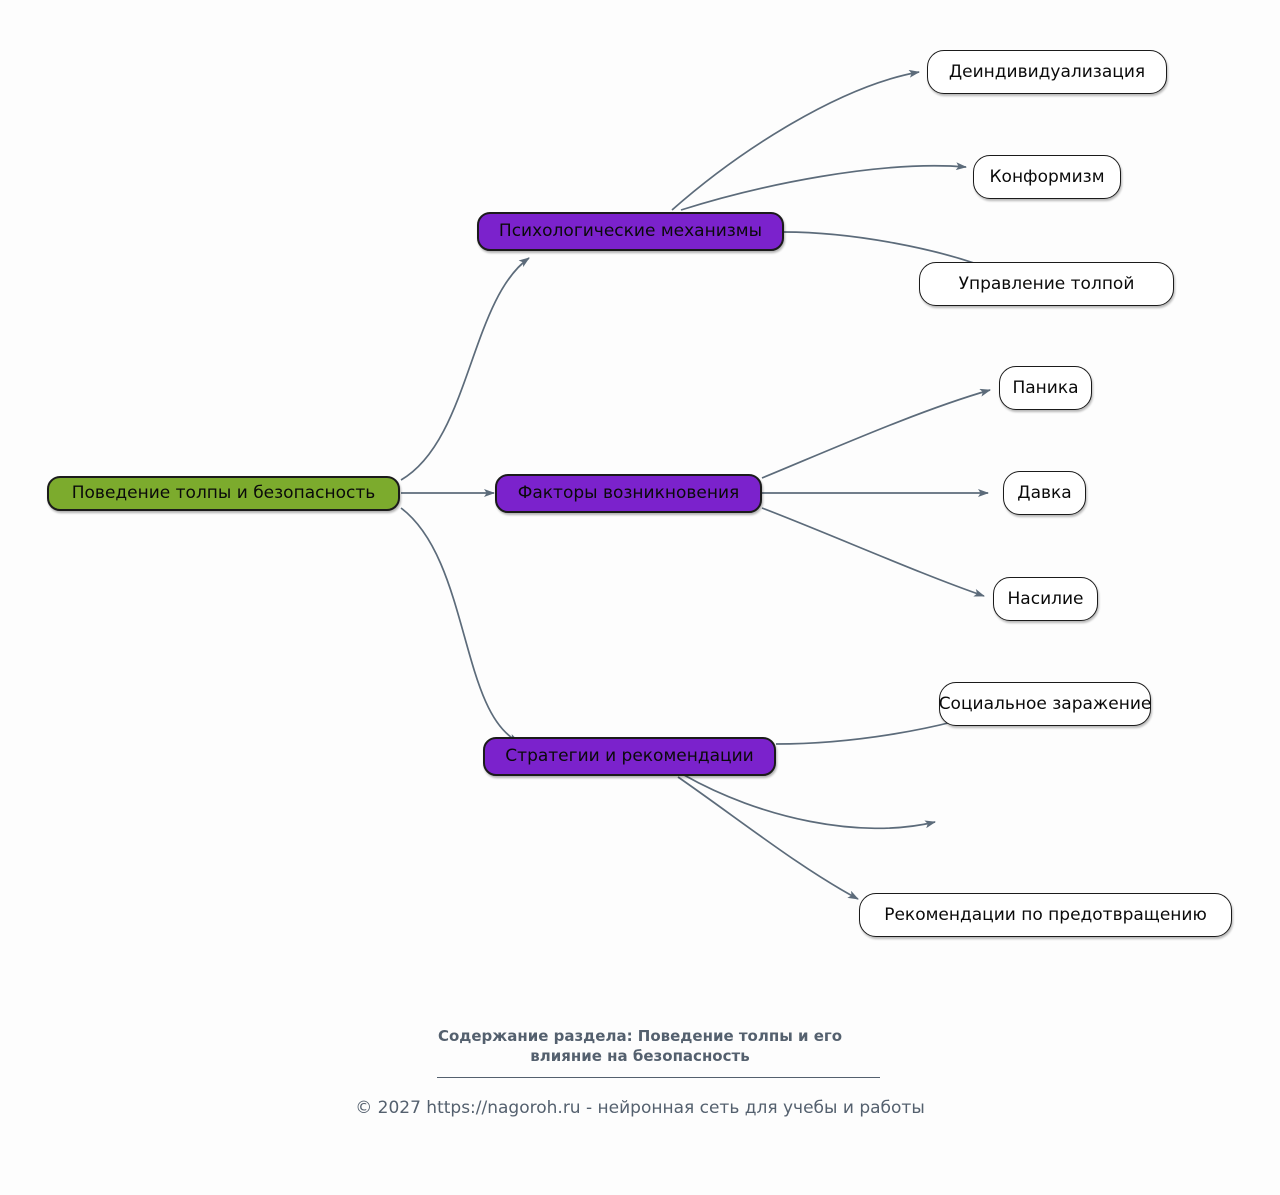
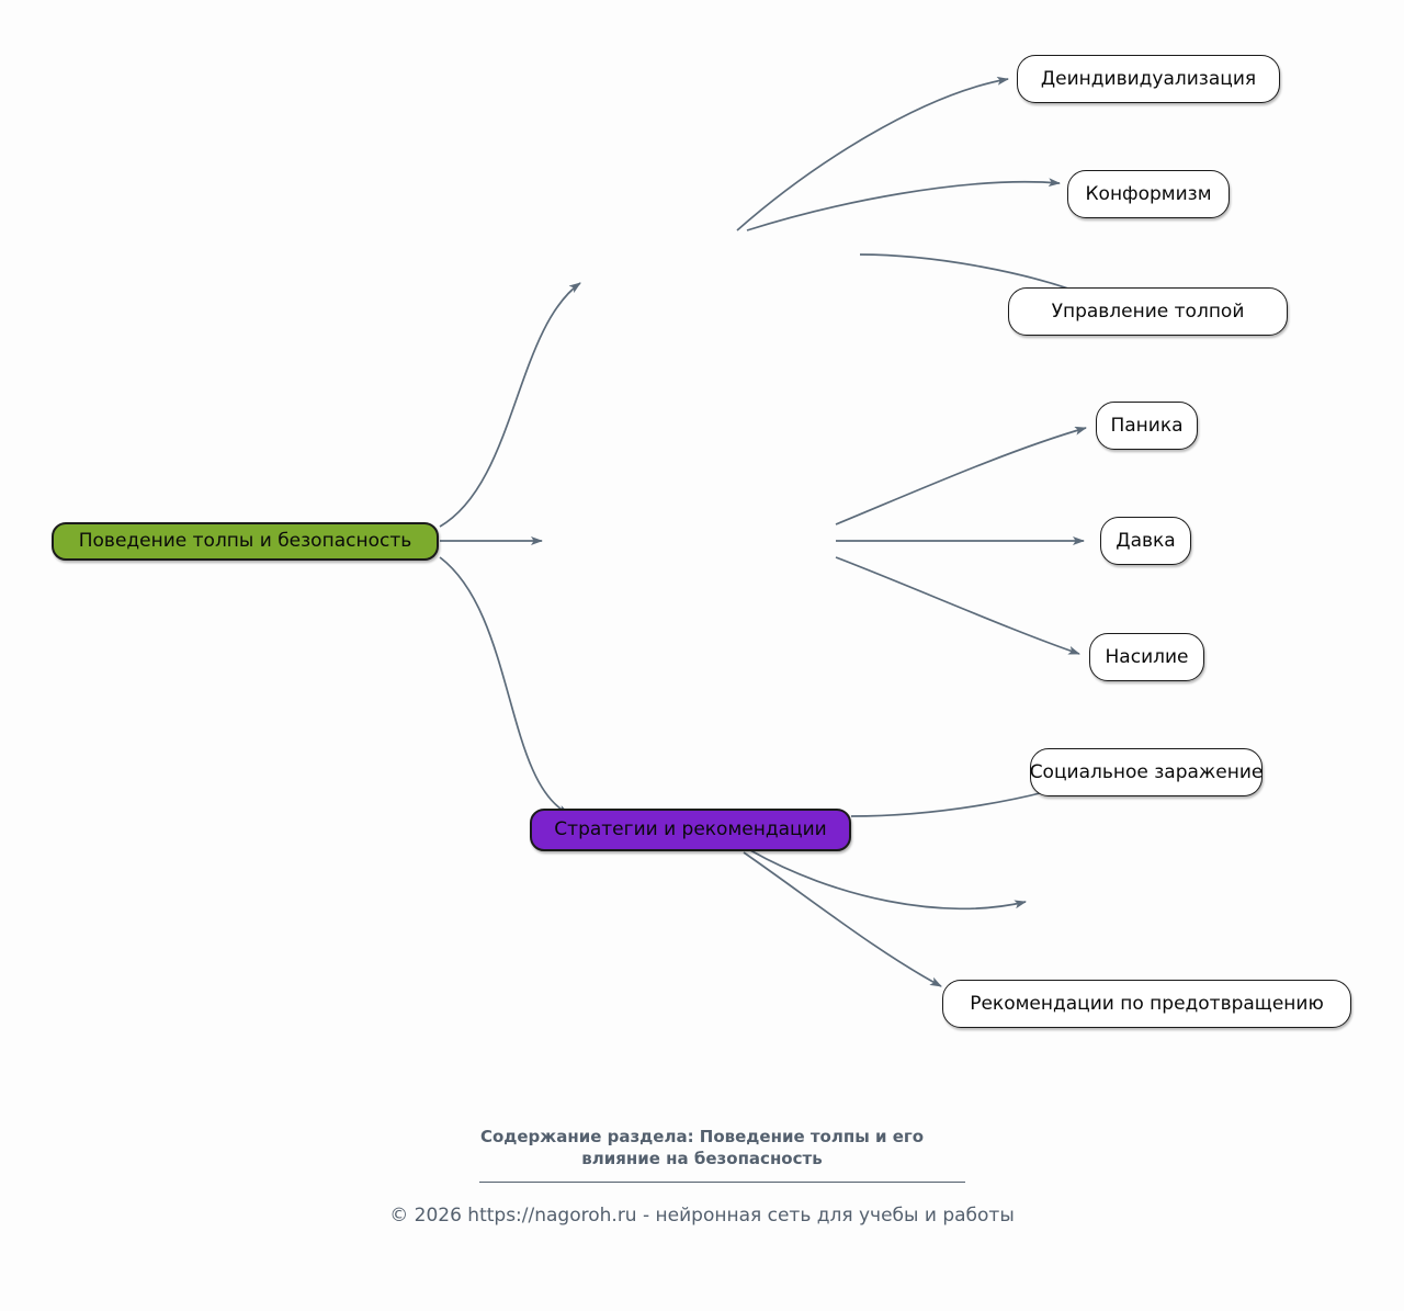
  Поведение толпы и безопасность
- Психологические механизмы
- Факторы возникновения
  Стратегии и рекомендации
  Деиндивидуализация
  Конформизм
  Управление толпой
  Паника
  Давка
  Насилие
  Социальное заражение
  Рекомендации по предотвращению
  Содержание раздела: Поведение толпы и его
  влияние на безопасность
- © 2027 https://nagoroh.ru - нейронная сеть для учебы и работы
+ © 2026 https://nagoroh.ru - нейронная сеть для учебы и работы
